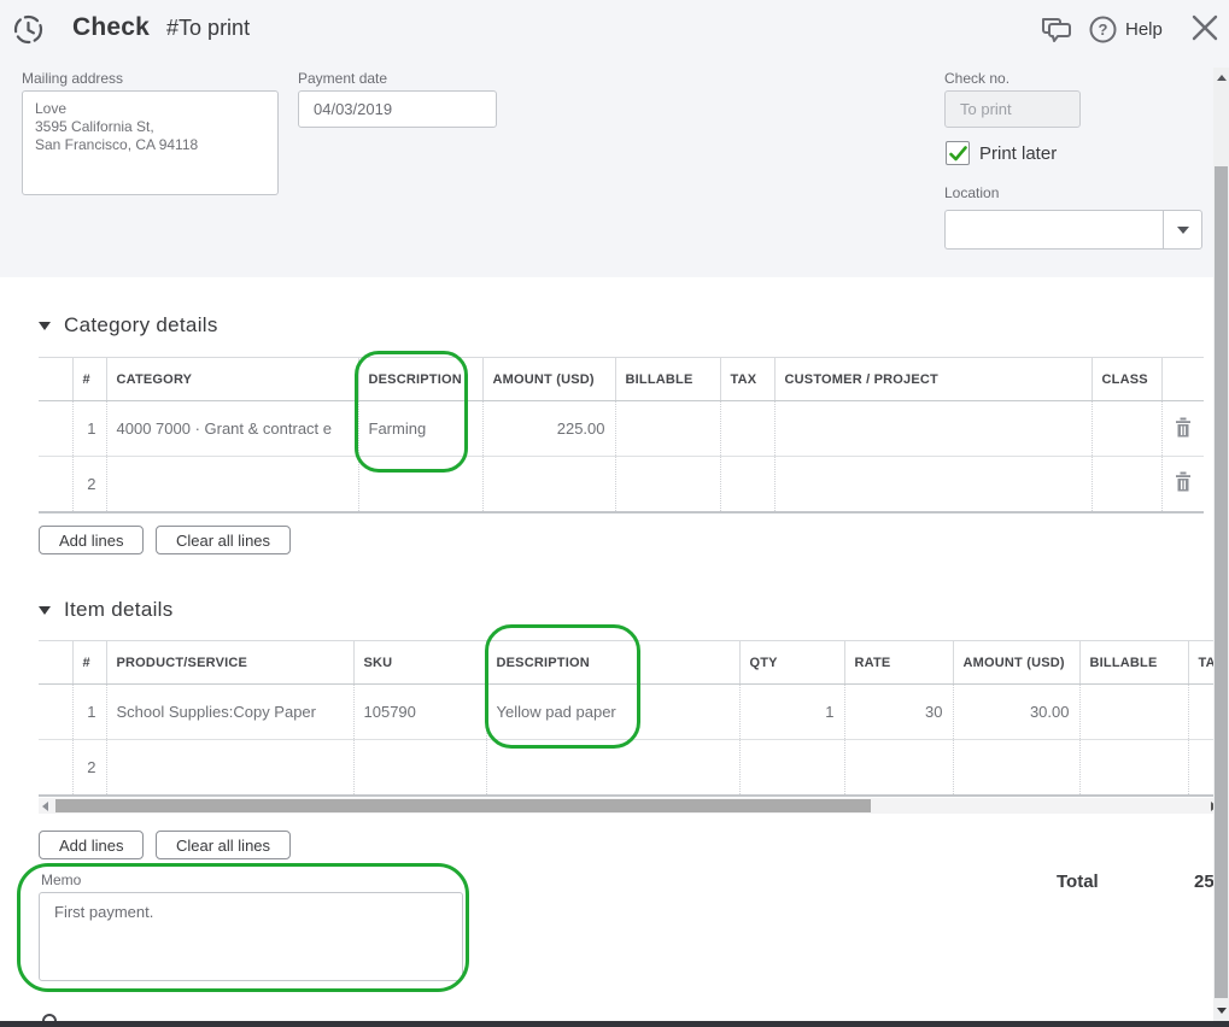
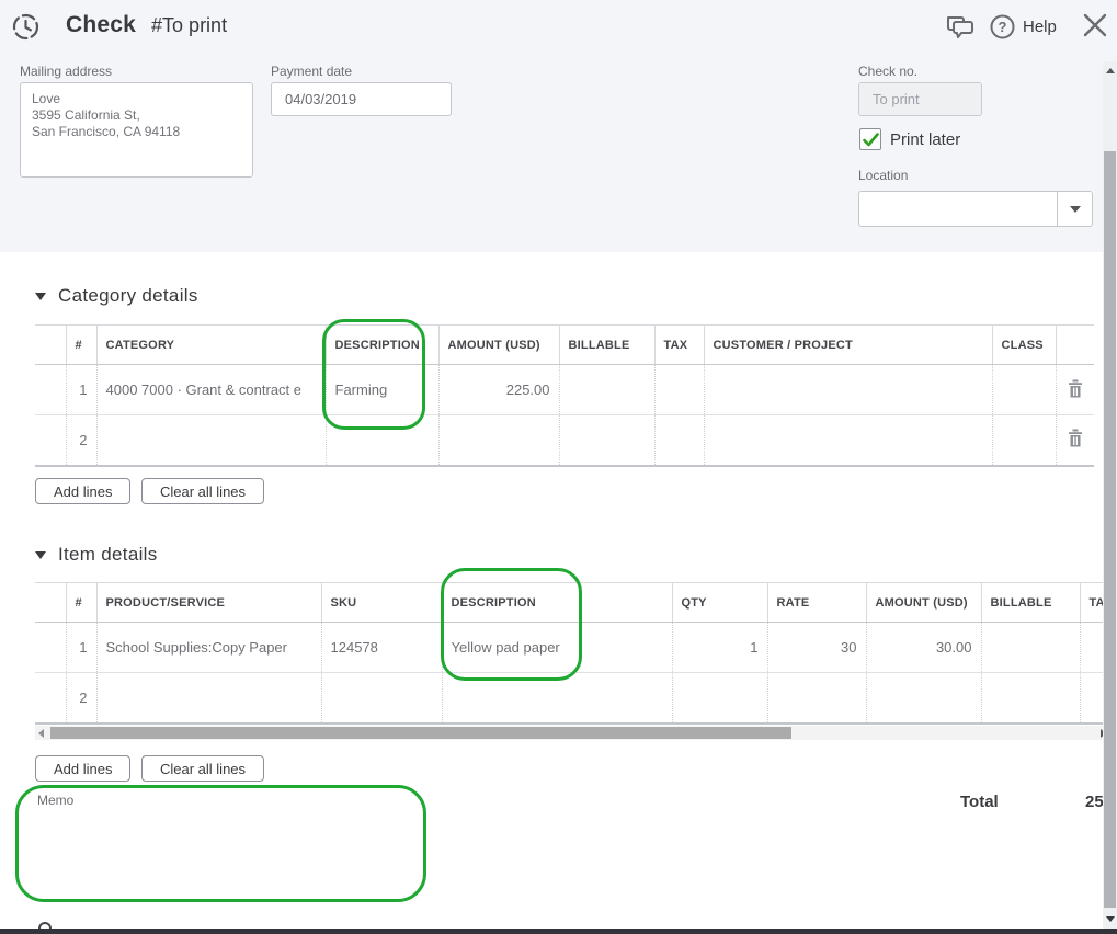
  Check
  #To print
  ?
  Help
  Mailing address
  Love
  3595 California St,
  San Francisco, CA 94118
  Payment date
  04/03/2019
  Check no.
  To print
  Print later
  Location
  Category details
  	#	CATEGORY	DESCRIPTION	AMOUNT (USD)	BILLABLE	TAX	CUSTOMER / PROJECT	CLASS
  	1	4000 7000 · Grant & contract e	Farming	225.00
  	2
  Add lines
  Clear all lines
  Item details
  	#	PRODUCT/SERVICE	SKU	DESCRIPTION	QTY	RATE	AMOUNT (USD)	BILLABLE	TA
- 	1	School Supplies:Copy Paper	105790	Yellow pad paper	1	30	30.00
+ 	1	School Supplies:Copy Paper	124578	Yellow pad paper	1	30	30.00
  	2
  Add lines
  Clear all lines
  Memo
- First payment.
  Total
